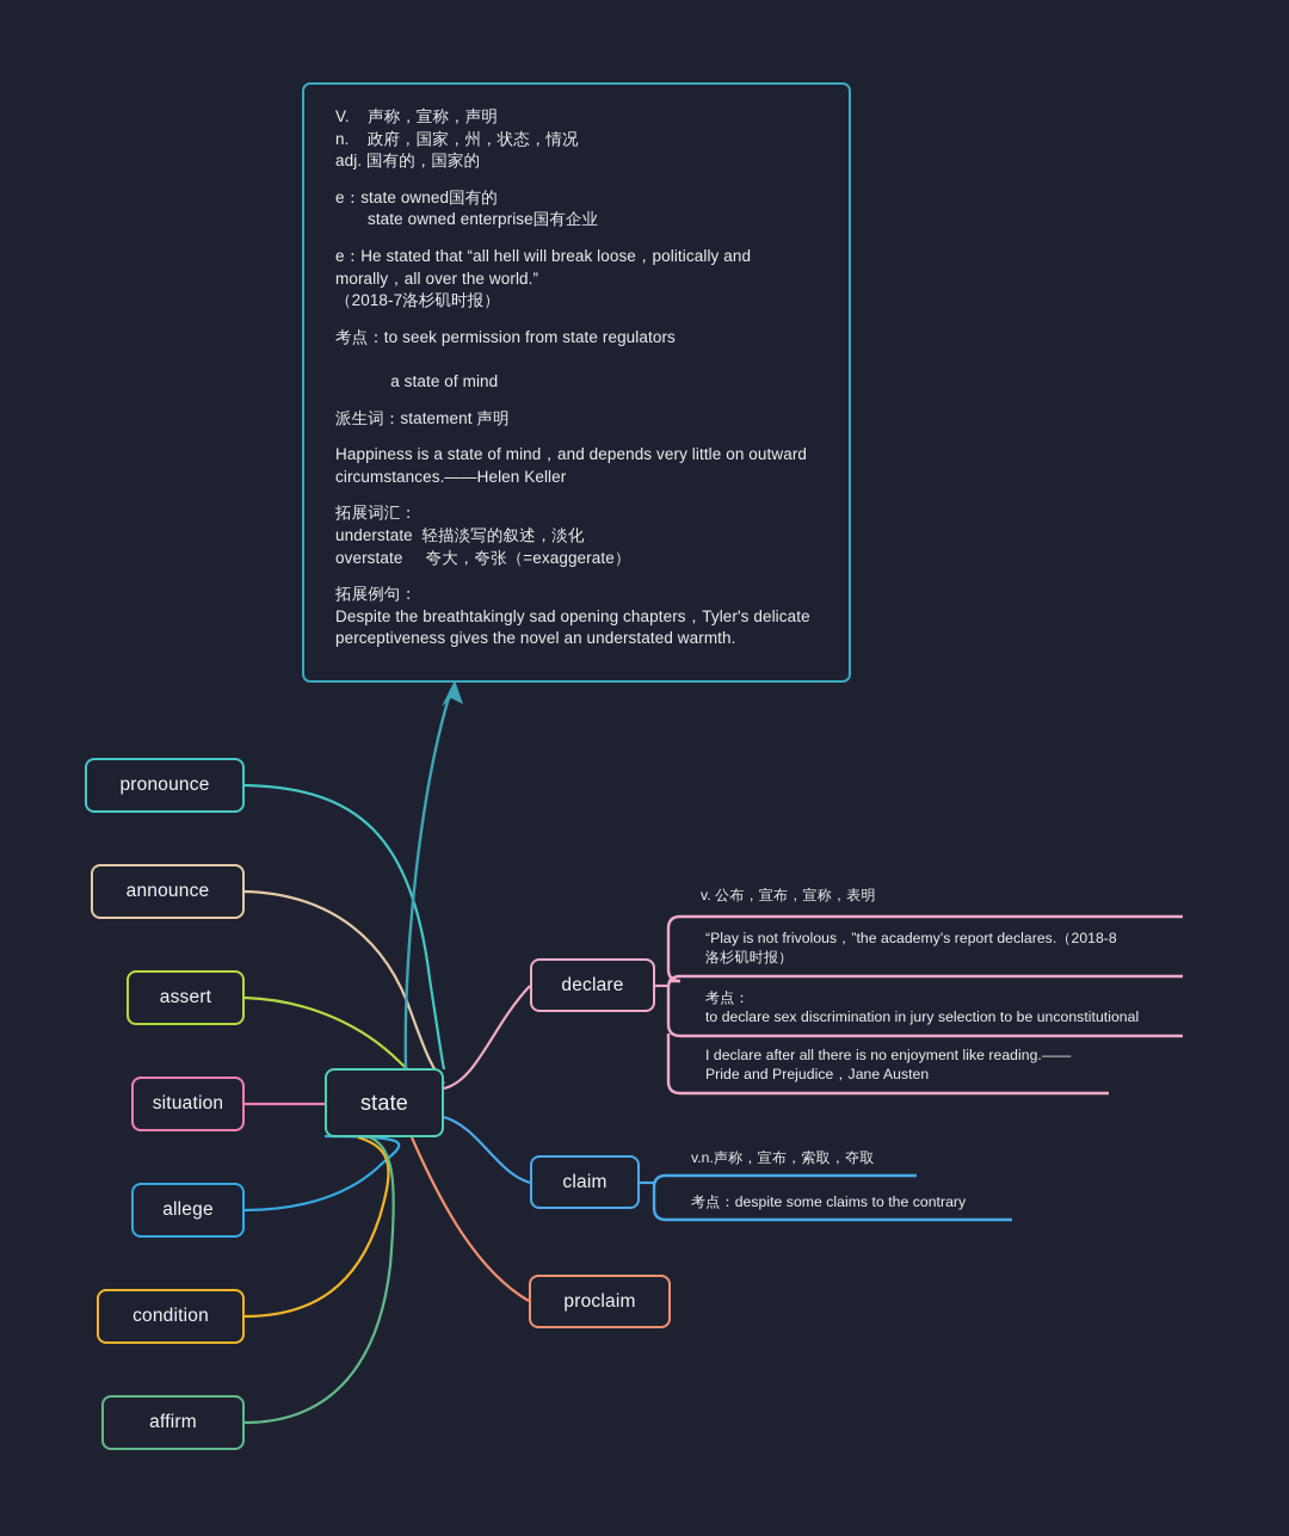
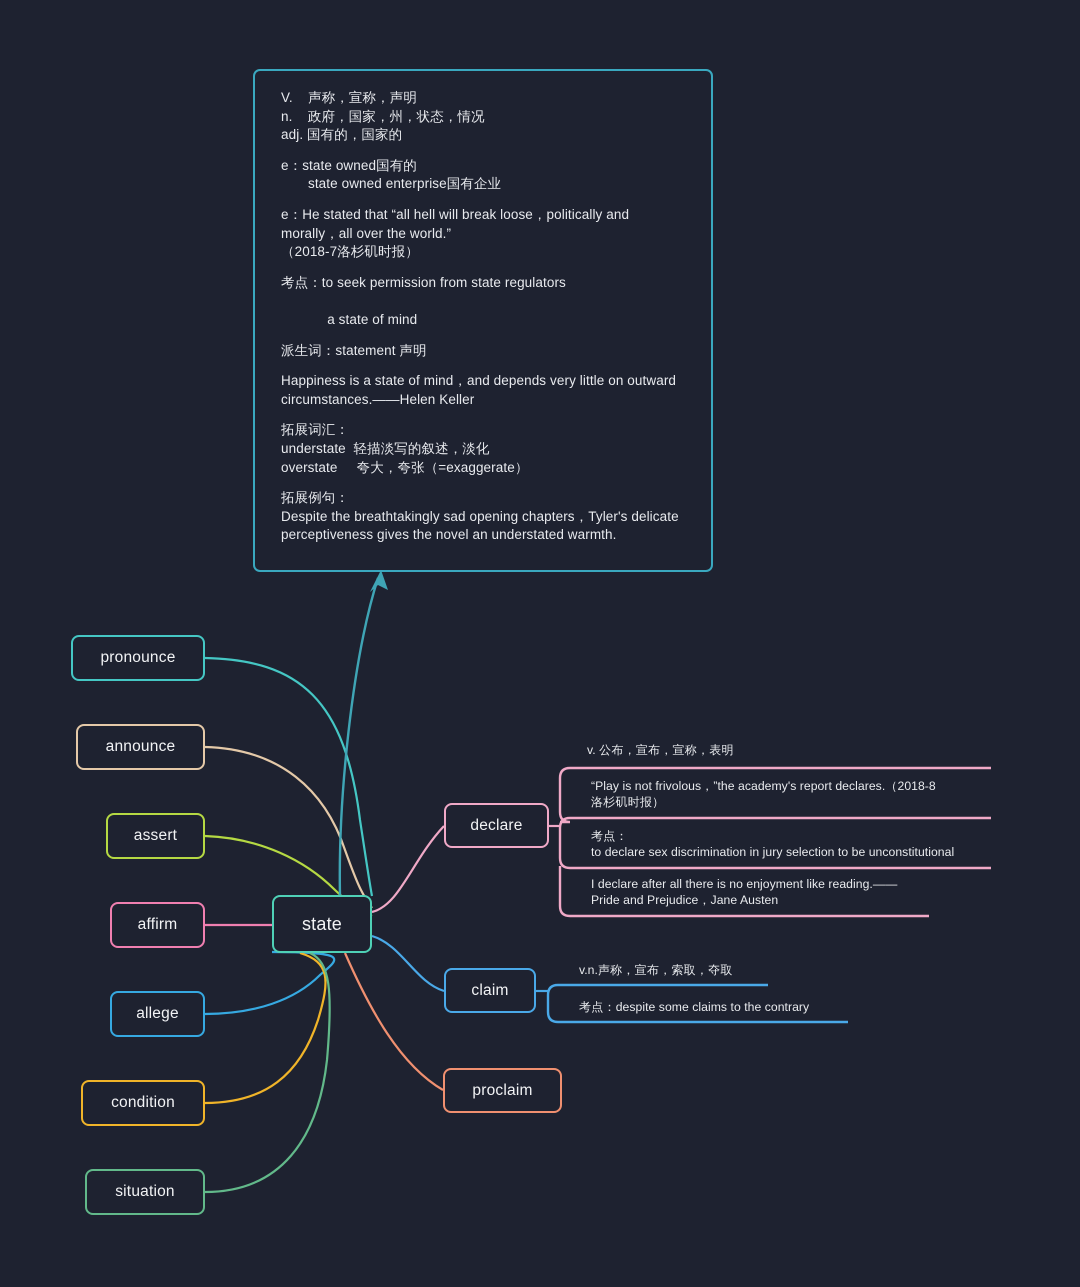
  V. 声称，宣称，声明
  n. 政府，国家，州，状态，情况
  adj. 国有的，国家的
  e：state owned国有的
  state owned enterprise国有企业
  e：He stated that “all hell will break loose，politically and morally，all over the world.”
  （2018-7洛杉矶时报）
  考点：to seek permission from state regulators
  a state of mind
  派生词：statement 声明
  Happiness is a state of mind，and depends very little on outward circumstances.——Helen Keller
  拓展词汇：
  understate 轻描淡写的叙述，淡化
  overstate 夸大，夸张（=exaggerate）
  拓展例句：
  Despite the breathtakingly sad opening chapters，Tyler's delicate perceptiveness gives the novel an understated warmth.
  pronounce
  announce
  assert
- situation
+ affirm
  allege
  condition
- affirm
+ situation
  state
  declare
  claim
  proclaim
  v. 公布，宣布，宣称，表明
  “Play is not frivolous，”the academy's report declares.（2018-8
  洛杉矶时报）
  考点：
  to declare sex discrimination in jury selection to be unconstitutional
  I declare after all there is no enjoyment like reading.——
  Pride and Prejudice，Jane Austen
  v.n.声称，宣布，索取，夺取
  考点：despite some claims to the contrary
